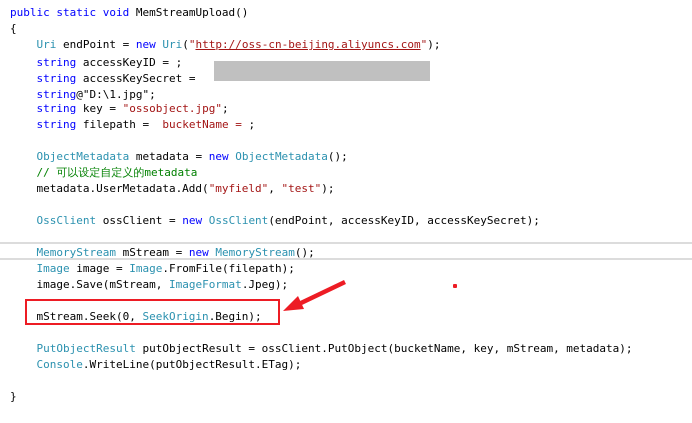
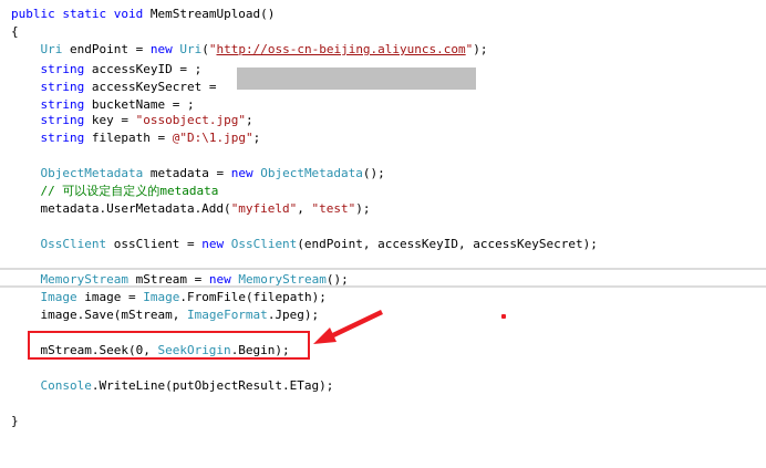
  public static void MemStreamUpload()
  {
  Uri endPoint = new Uri("http://oss-cn-beijing.aliyuncs.com");
  string accessKeyID = ;
  string accessKeySecret =
- string@"D:\1.jpg";
+ string bucketName = ;
  string key = "ossobject.jpg";
- string filepath = bucketName = ;
+ string filepath = @"D:\1.jpg";
  ObjectMetadata metadata = new ObjectMetadata();
  // 可以设定自定义的metadata
  metadata.UserMetadata.Add("myfield", "test");
  OssClient ossClient = new OssClient(endPoint, accessKeyID, accessKeySecret);
  MemoryStream mStream = new MemoryStream();
  Image image = Image.FromFile(filepath);
  image.Save(mStream, ImageFormat.Jpeg);
  mStream.Seek(0, SeekOrigin.Begin);
- PutObjectResult putObjectResult = ossClient.PutObject(bucketName, key, mStream, metadata);
  Console.WriteLine(putObjectResult.ETag);
  }
